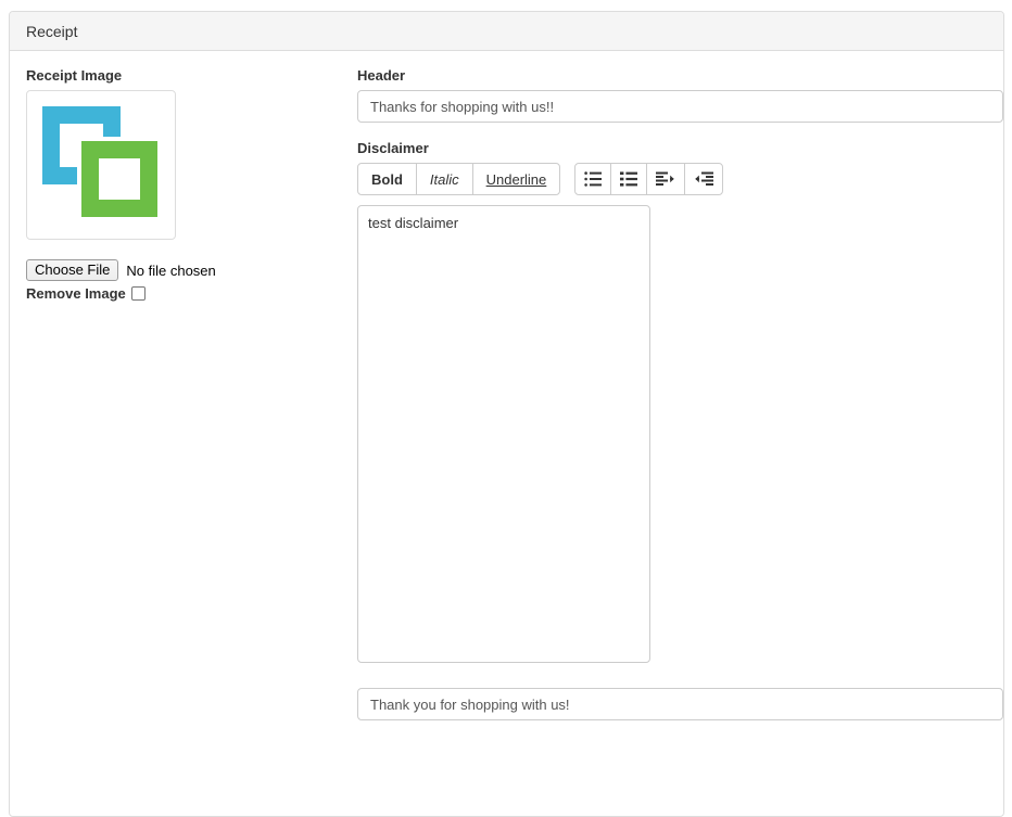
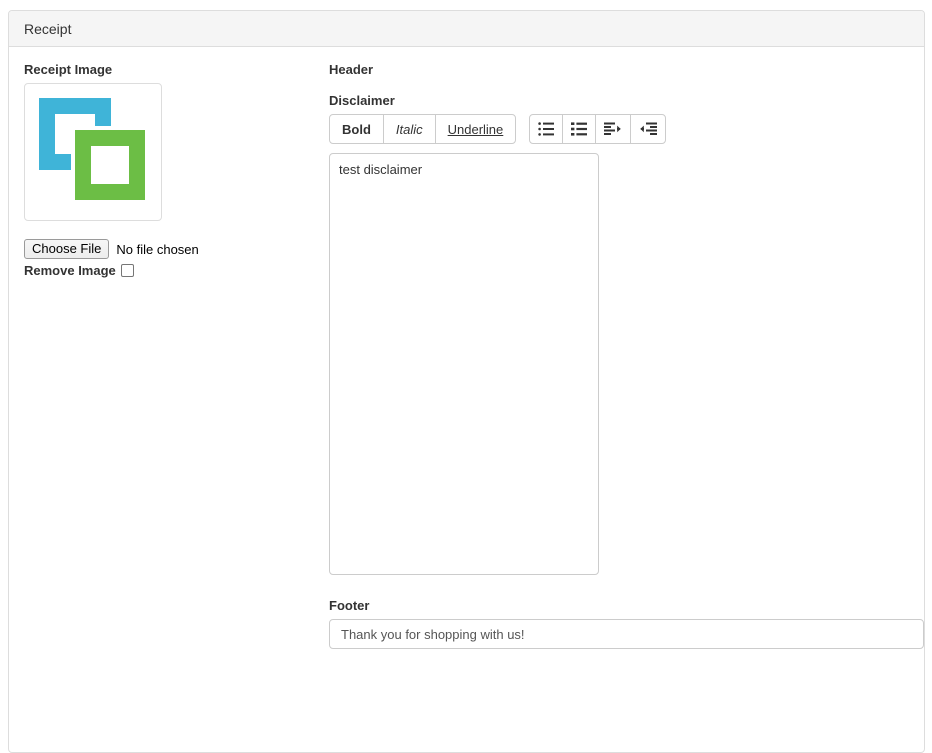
  Receipt
  Receipt Image
  Choose File
  No file chosen
  Remove Image
  Header
- Thanks for shopping with us!!
  Disclaimer
  Bold
  Italic
  Underline
  test disclaimer
+ Footer
  Thank you for shopping with us!
